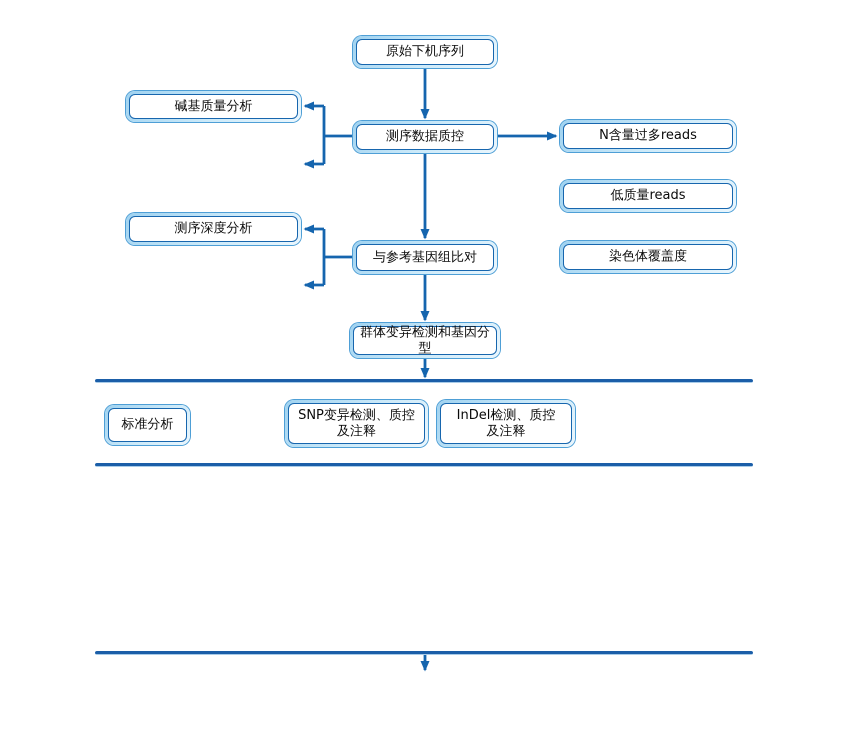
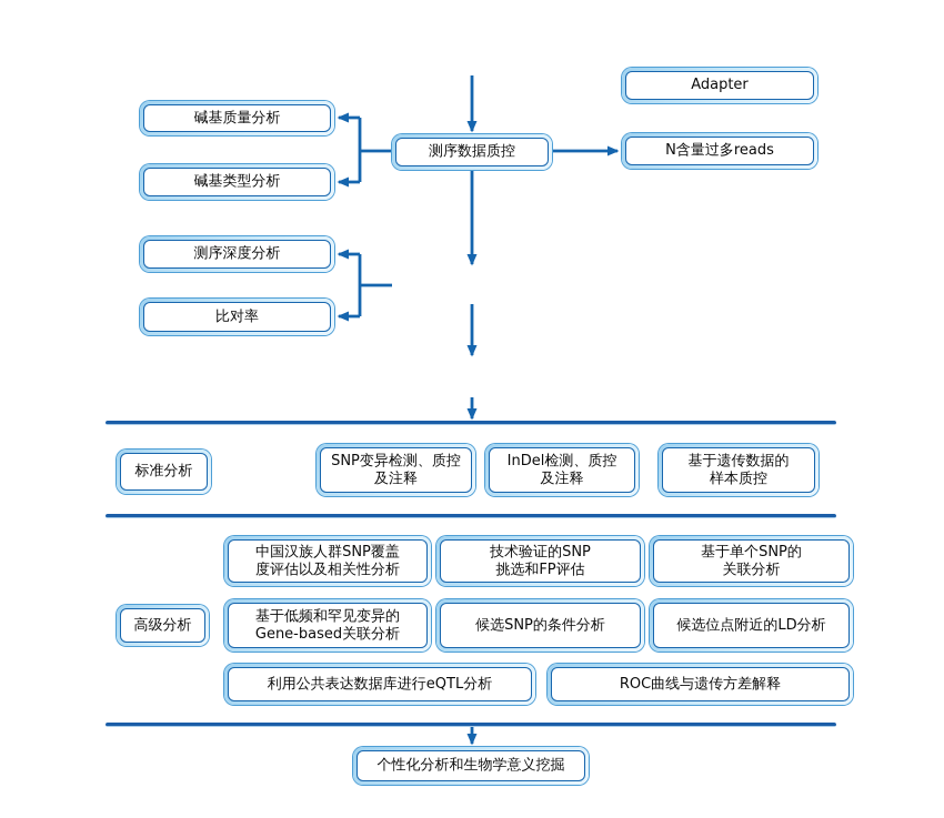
- 原始下机序列
  测序数据质控
- 与参考基因组比对
- 群体变异检测和基因分型
  碱基质量分析
+ 碱基类型分析
  测序深度分析
+ 比对率
+ Adapter
  N含量过多reads
- 低质量reads
- 染色体覆盖度
  标准分析
  SNP变异检测、质控
  及注释
  InDel检测、质控
  及注释
+ 基于遗传数据的
+ 样本质控
+ 高级分析
+ 中国汉族人群SNP覆盖
+ 度评估以及相关性分析
+ 技术验证的SNP
+ 挑选和FP评估
+ 基于单个SNP的
+ 关联分析
+ 基于低频和罕见变异的
+ Gene-based关联分析
+ 候选SNP的条件分析
+ 候选位点附近的LD分析
+ 利用公共表达数据库进行eQTL分析
+ ROC曲线与遗传方差解释
+ 个性化分析和生物学意义挖掘
